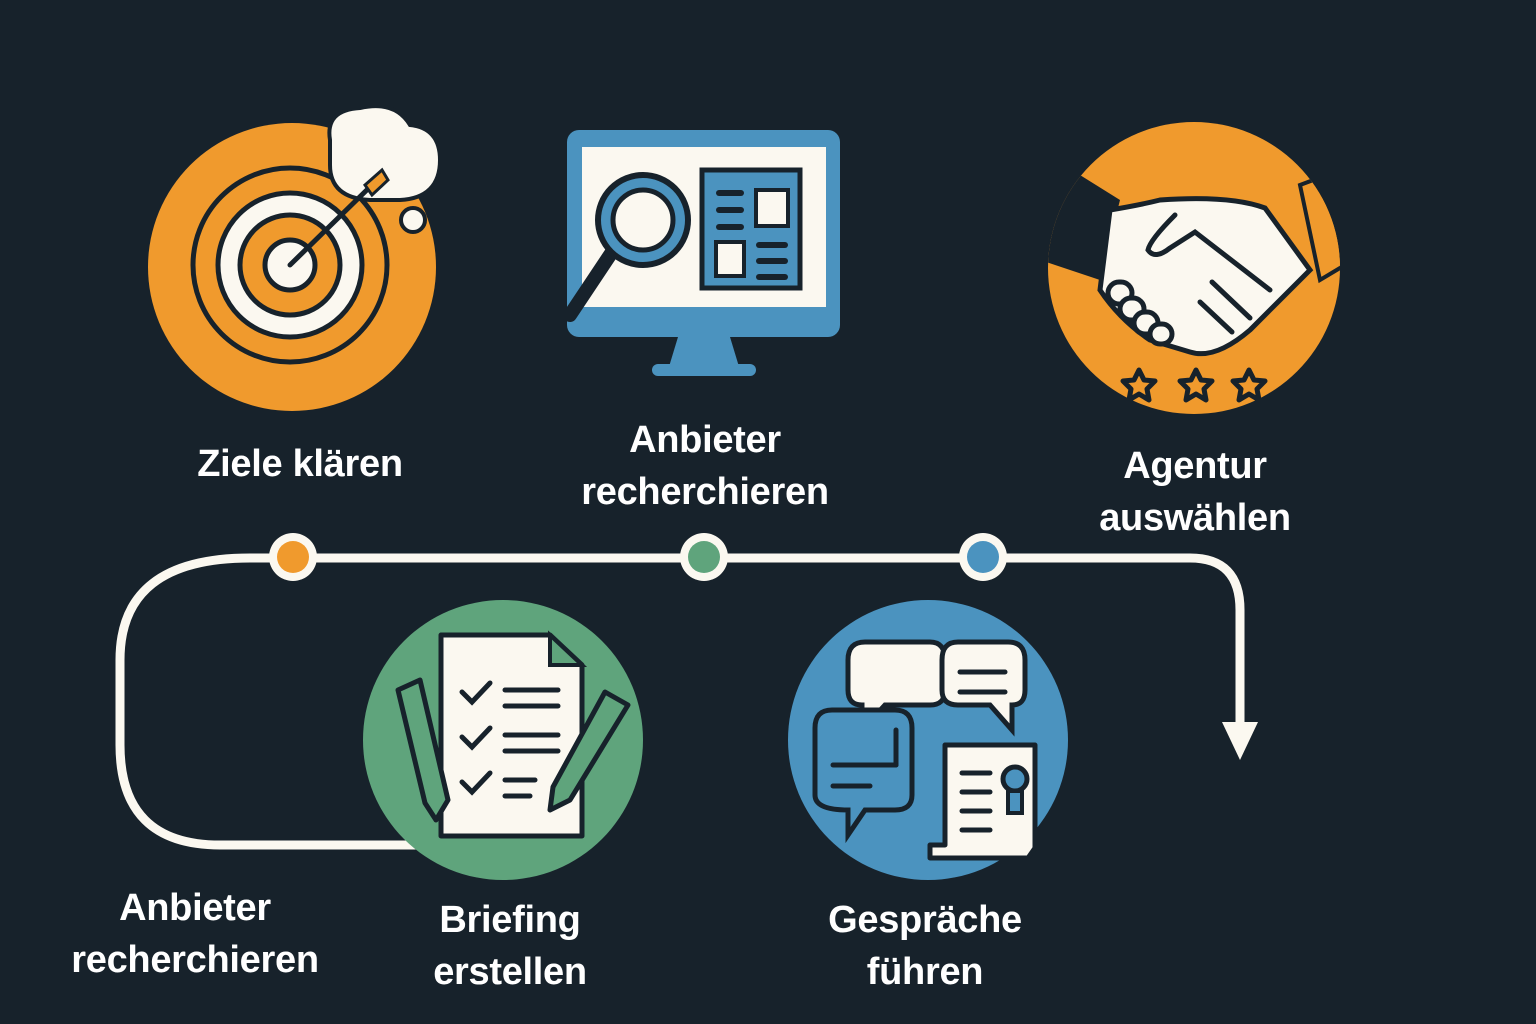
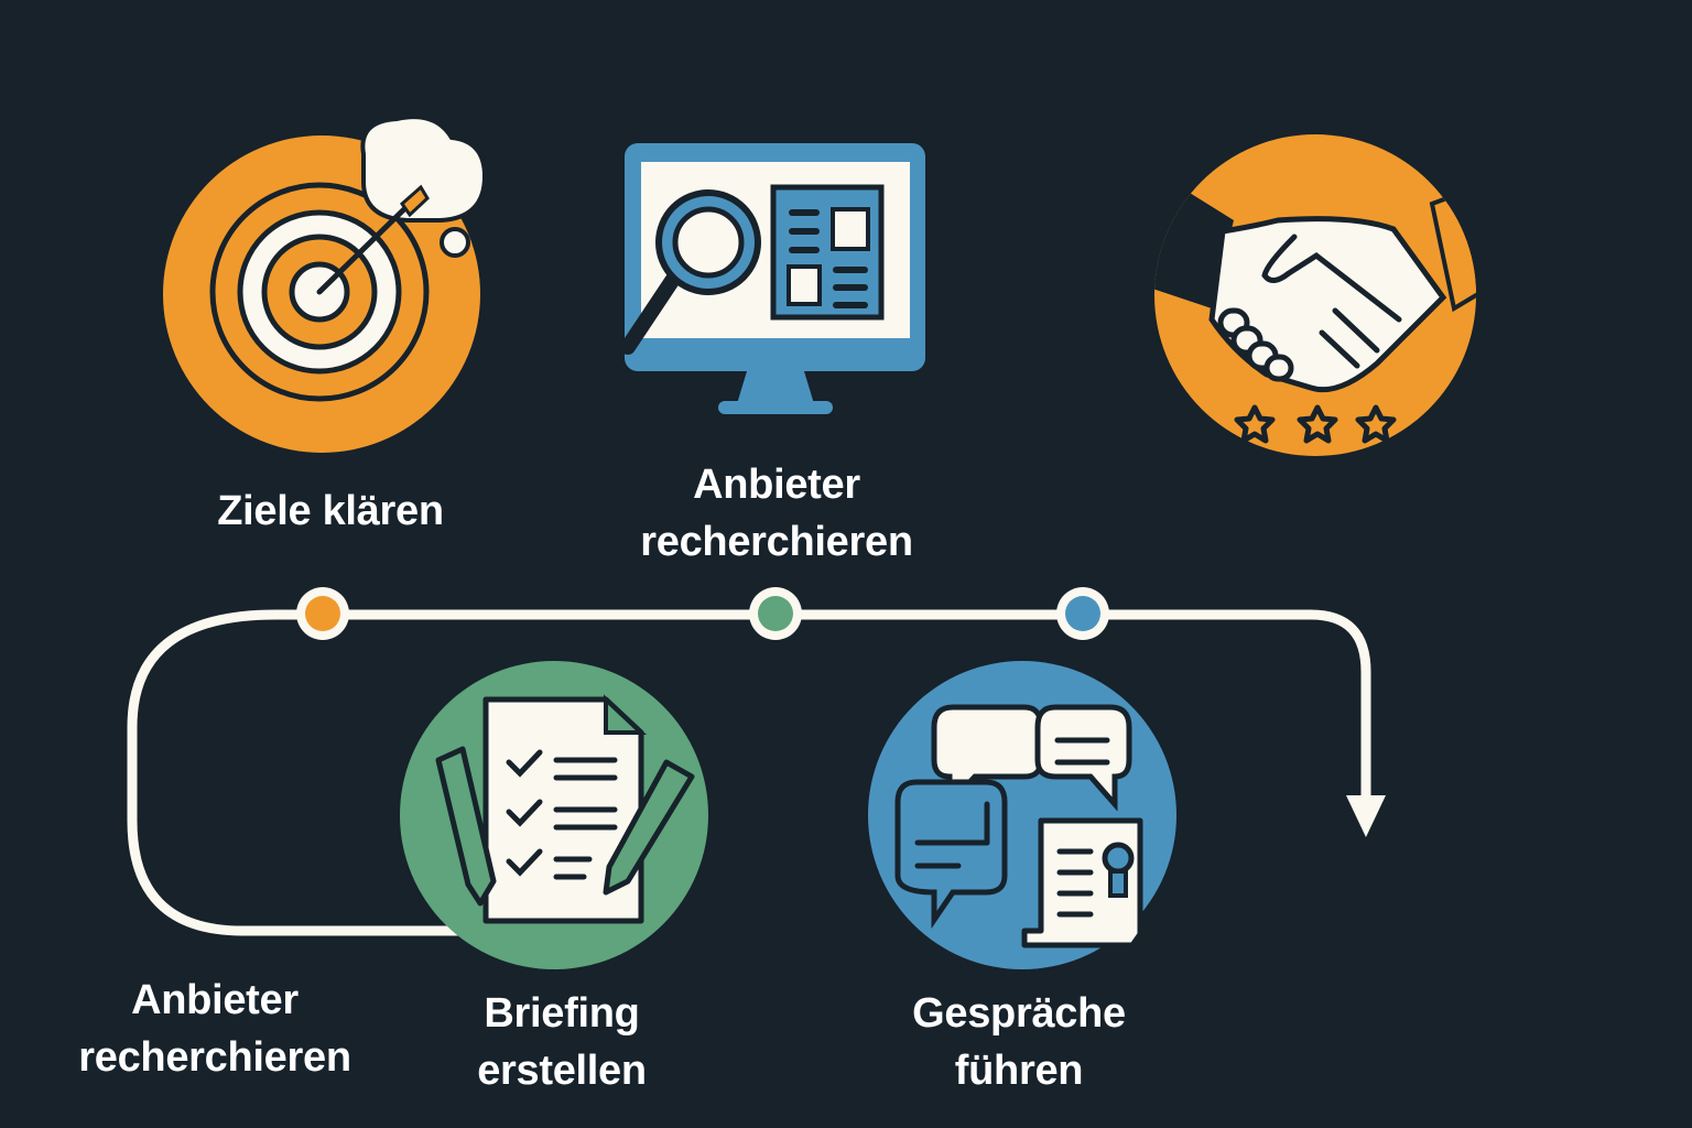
  Ziele klären
  Anbieter
  recherchieren
- Agentur
- auswählen
  Anbieter
  recherchieren
  Briefing
  erstellen
  Gespräche
  führen
